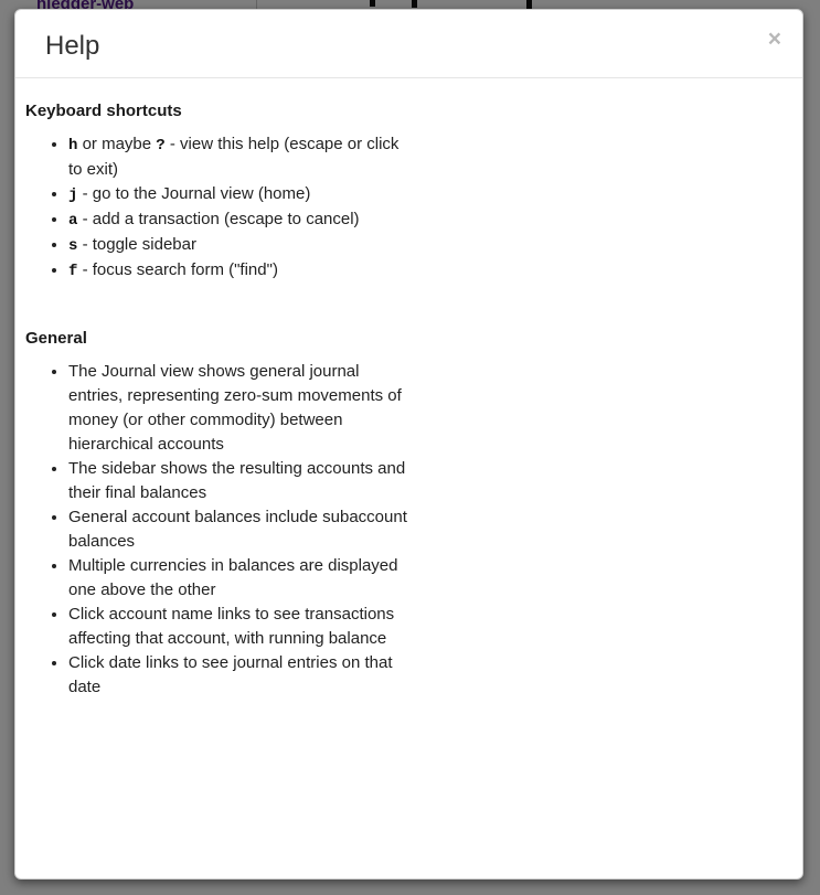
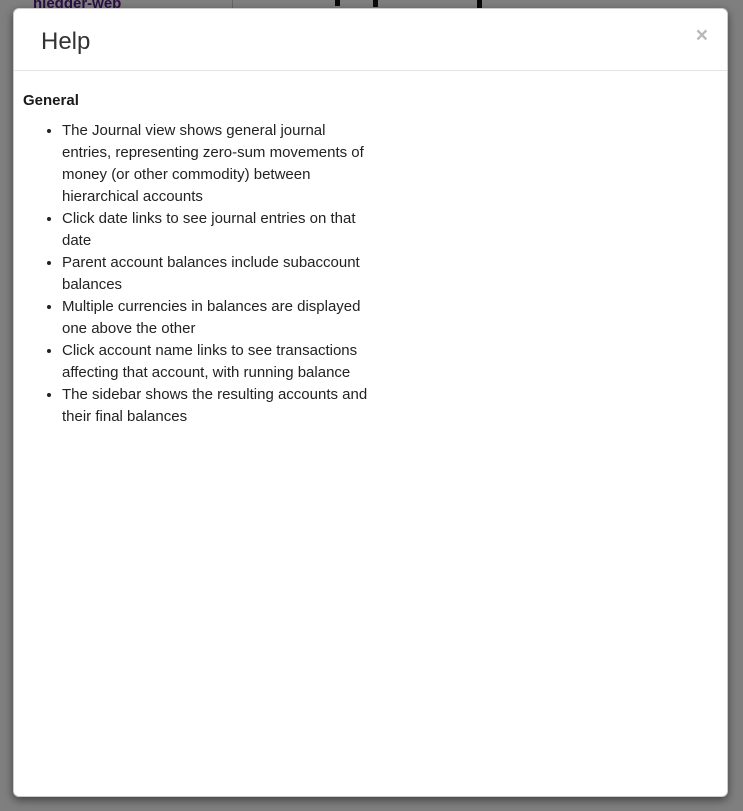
  hledger-web
  Help
  ×
- Keyboard shortcuts
- h or maybe ? - view this help (escape or click to exit)
- j - go to the Journal view (home)
- a - add a transaction (escape to cancel)
- s - toggle sidebar
- f - focus search form ("find")
  General
  The Journal view shows general journal entries, representing zero-sum movements of money (or other commodity) between hierarchical accounts
- The sidebar shows the resulting accounts and their final balances
+ Click date links to see journal entries on that date
- General account balances include subaccount balances
+ Parent account balances include subaccount balances
  Multiple currencies in balances are displayed one above the other
  Click account name links to see transactions affecting that account, with running balance
- Click date links to see journal entries on that date
+ The sidebar shows the resulting accounts and their final balances
